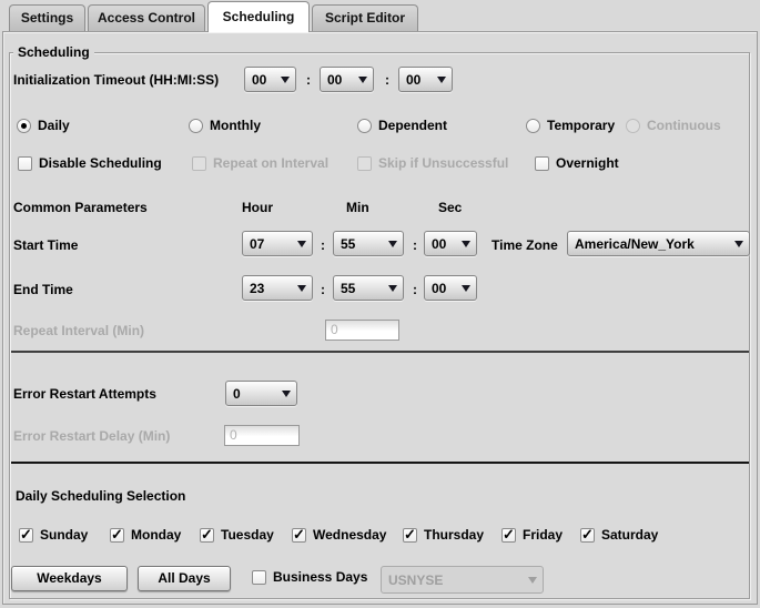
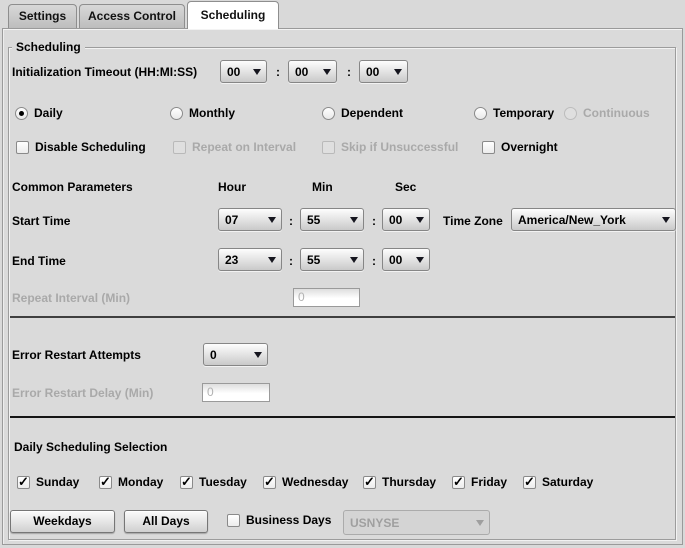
  Settings
  Access Control
  Scheduling
- Script Editor
  Scheduling
  Initialization Timeout (HH:MI:SS)
  00
  :
  00
  :
  00
  Daily
  Monthly
  Dependent
  Temporary
  Continuous
  Disable Scheduling
  Repeat on Interval
  Skip if Unsuccessful
  Overnight
  Common Parameters
  Hour
  Min
  Sec
  Start Time
  07
  :
  55
  :
  00
  Time Zone
  America/New_York
  End Time
  23
  :
  55
  :
  00
  Repeat Interval (Min)
  0
  Error Restart Attempts
  0
  Error Restart Delay (Min)
  0
  Daily Scheduling Selection
  Sunday
  Monday
  Tuesday
  Wednesday
  Thursday
  Friday
  Saturday
  Weekdays
  All Days
  Business Days
  USNYSE
